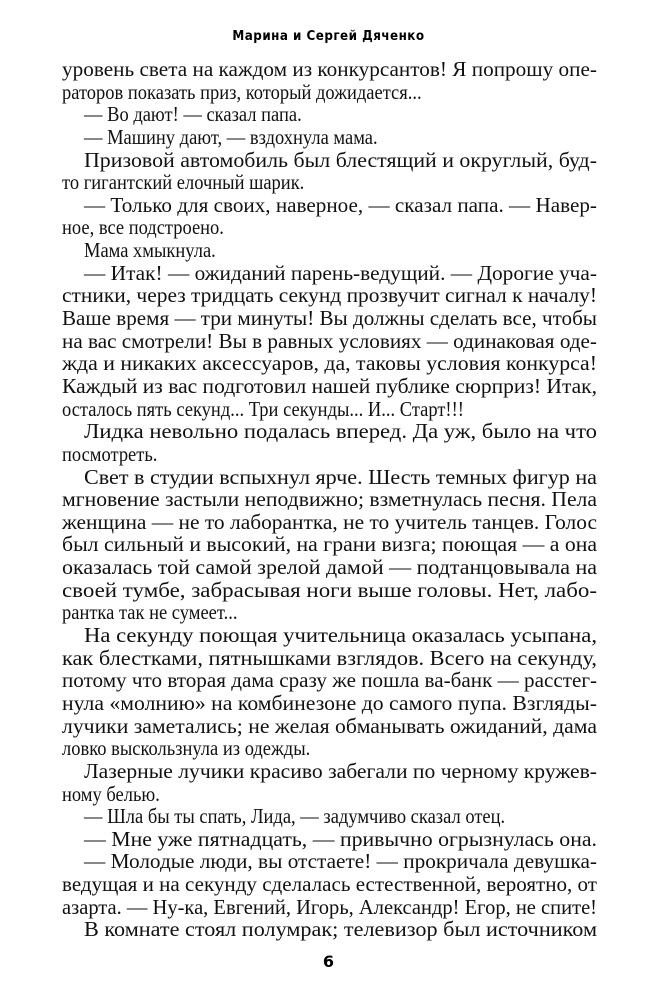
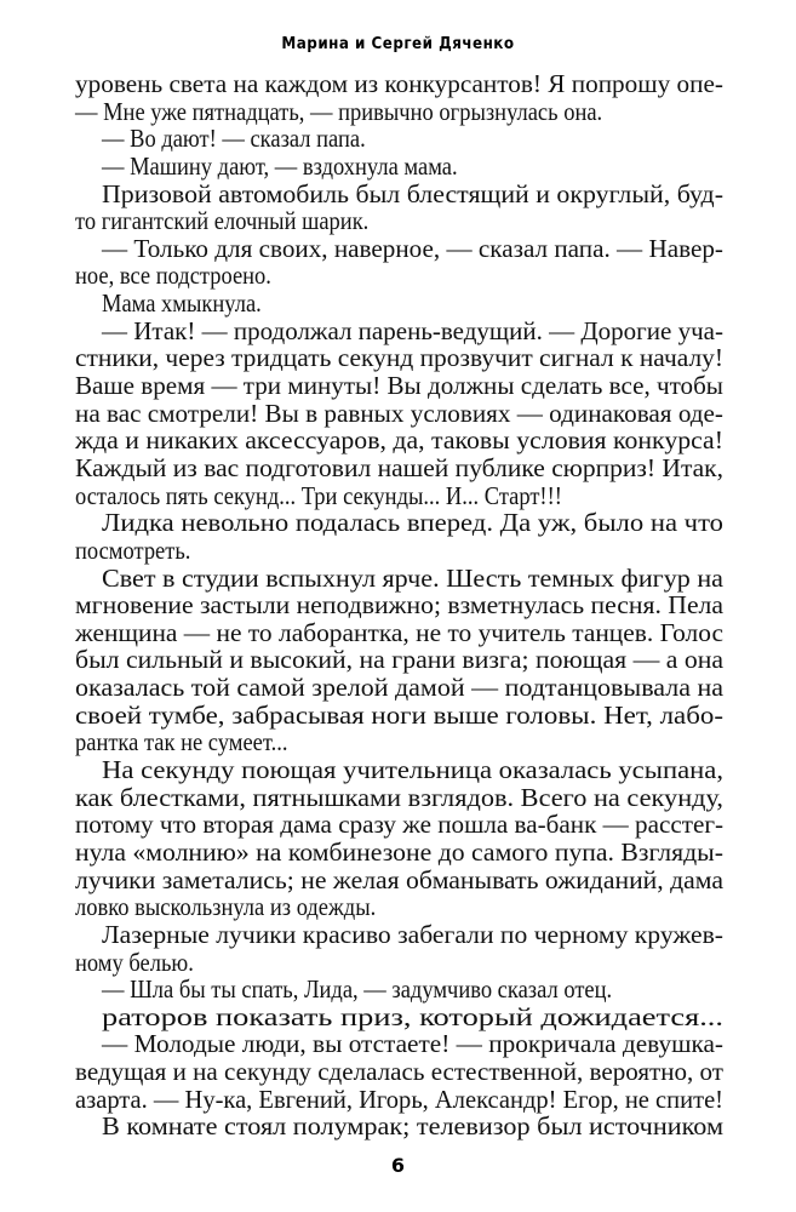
  Марина и Сергей Дяченко
  уровень света на каждом из конкурсантов! Я попрошу опе-
- раторов показать приз, который дожидается...
+ — Мне уже пятнадцать, — привычно огрызнулась она.
  — Во дают! — сказал папа.
  — Машину дают, — вздохнула мама.
  Призовой автомобиль был блестящий и округлый, буд-
  то гигантский елочный шарик.
  — Только для своих, наверное, — сказал папа. — Навер-
  ное, все подстроено.
  Мама хмыкнула.
- — Итак! — ожиданий парень-ведущий. — Дорогие уча-
+ — Итак! — продолжал парень-ведущий. — Дорогие уча-
  стники, через тридцать секунд прозвучит сигнал к началу!
  Ваше время — три минуты! Вы должны сделать все, чтобы
  на вас смотрели! Вы в равных условиях — одинаковая оде-
  жда и никаких аксессуаров, да, таковы условия конкурса!
  Каждый из вас подготовил нашей публике сюрприз! Итак,
  осталось пять секунд... Три секунды... И... Старт!!!
  Лидка невольно подалась вперед. Да уж, было на что
  посмотреть.
  Свет в студии вспыхнул ярче. Шесть темных фигур на
  мгновение застыли неподвижно; взметнулась песня. Пела
  женщина — не то лаборантка, не то учитель танцев. Голос
  был сильный и высокий, на грани визга; поющая — а она
  оказалась той самой зрелой дамой — подтанцовывала на
  своей тумбе, забрасывая ноги выше головы. Нет, лабо-
  рантка так не сумеет...
  На секунду поющая учительница оказалась усыпана,
  как блестками, пятнышками взглядов. Всего на секунду,
  потому что вторая дама сразу же пошла ва-банк — расстег-
  нула «молнию» на комбинезоне до самого пупа. Взгляды-
  лучики заметались; не желая обманывать ожиданий, дама
  ловко выскользнула из одежды.
  Лазерные лучики красиво забегали по черному кружев-
  ному белью.
  — Шла бы ты спать, Лида, — задумчиво сказал отец.
- — Мне уже пятнадцать, — привычно огрызнулась она.
+ раторов показать приз, который дожидается...
  — Молодые люди, вы отстаете! — прокричала девушка-
  ведущая и на секунду сделалась естественной, вероятно, от
  азарта. — Ну-ка, Евгений, Игорь, Александр! Егор, не спите!
  В комнате стоял полумрак; телевизор был источником
  6
